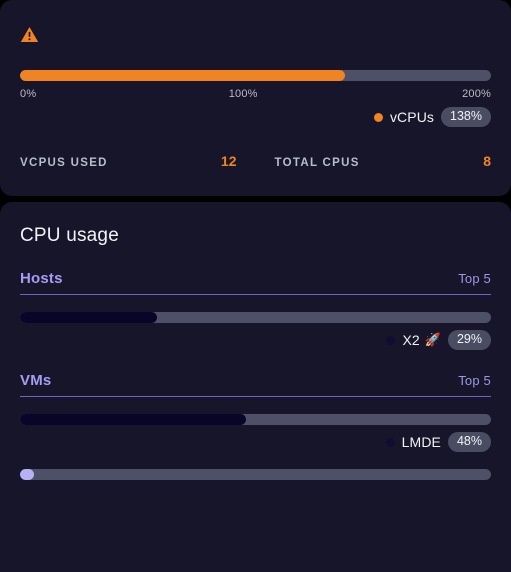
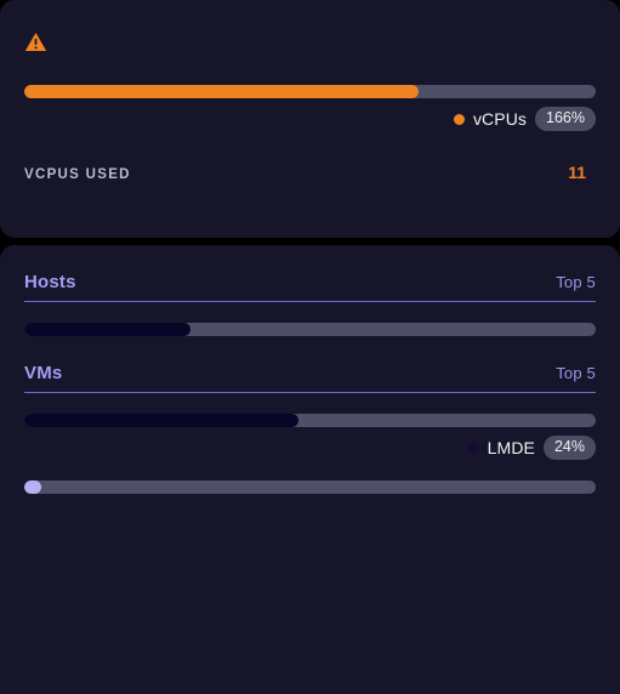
- 0%
- 100%
- 200%
  vCPUs
- 138%
+ 166%
  VCPUS USED
- 12
+ 11
- TOTAL CPUS
- 8
- CPU usage
  Hosts
  Top 5
- X2
- 🚀
- 29%
  VMs
  Top 5
  LMDE
- 48%
+ 24%
